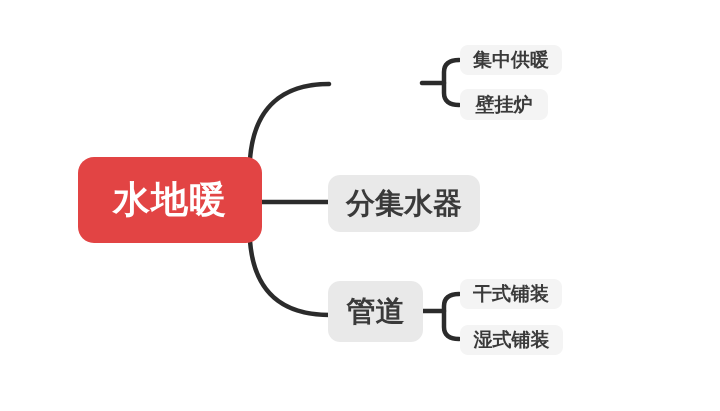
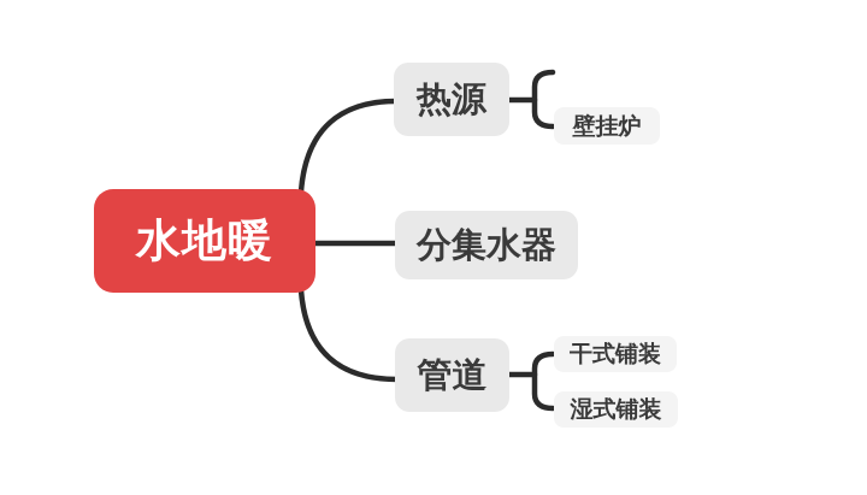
  水地暖
+ 热源
  分集水器
  管道
- 集中供暖
  壁挂炉
  干式铺装
  湿式铺装
